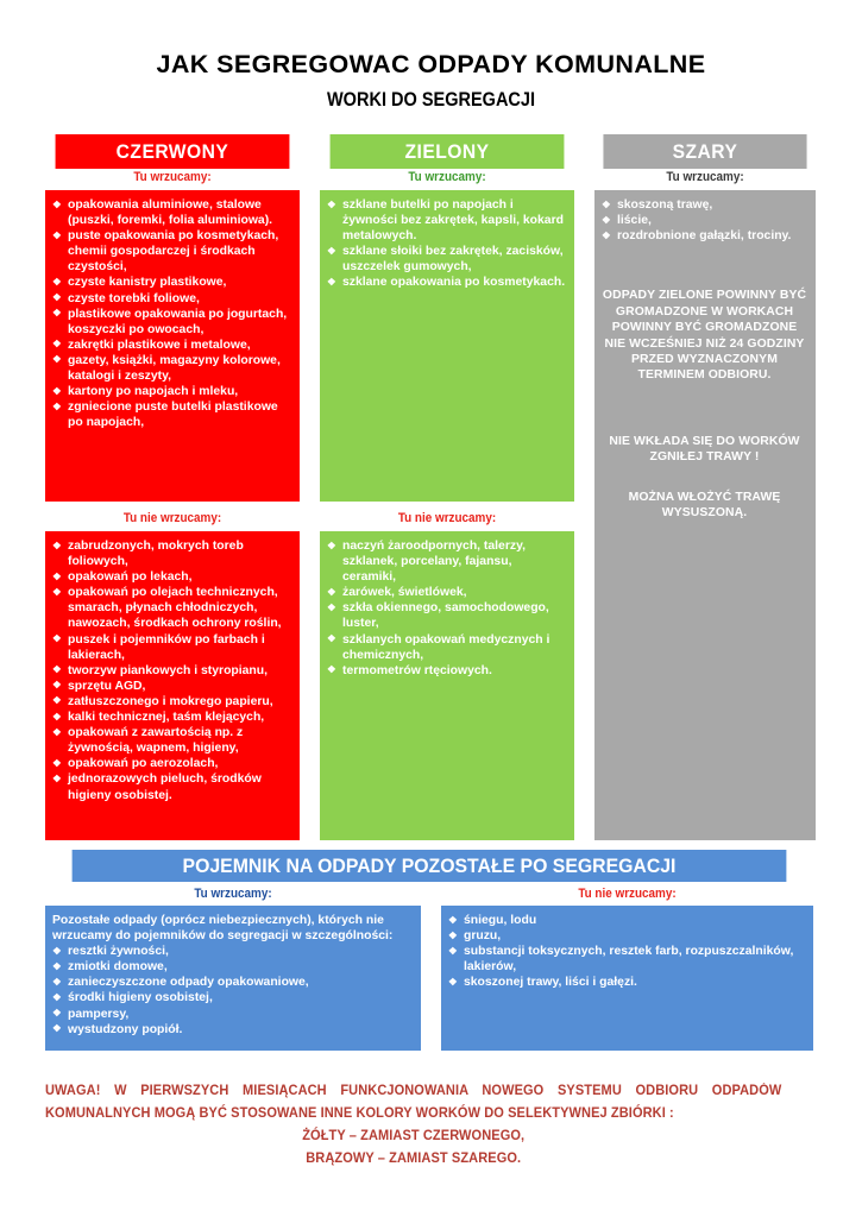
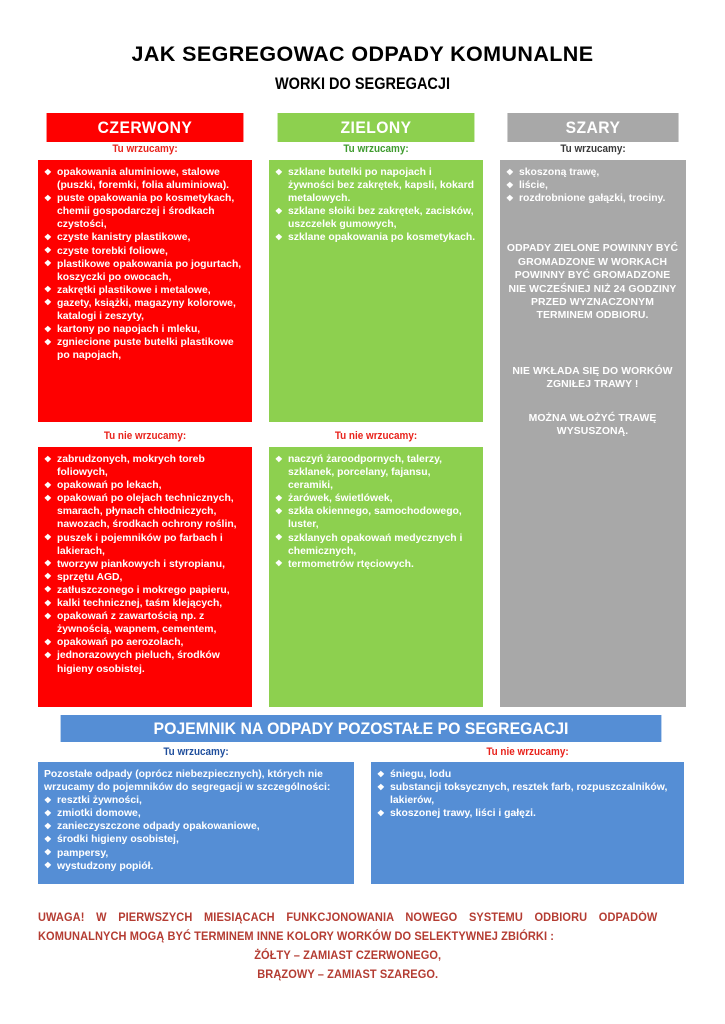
  JAK SEGREGOWAC ODPADY KOMUNALNE
  WORKI DO SEGREGACJI
  CZERWONY
  Tu wrzucamy:
  opakowania aluminiowe, stalowe (puszki, foremki, folia aluminiowa).
  puste opakowania po kosmetykach, chemii gospodarczej i środkach czystości,
  czyste kanistry plastikowe,
  czyste torebki foliowe,
  plastikowe opakowania po jogurtach, koszyczki po owocach,
  zakrętki plastikowe i metalowe,
  gazety, książki, magazyny kolorowe, katalogi i zeszyty,
  kartony po napojach i mleku,
  zgniecione puste butelki plastikowe po napojach,
  Tu nie wrzucamy:
  zabrudzonych, mokrych toreb foliowych,
  opakowań po lekach,
  opakowań po olejach technicznych, smarach, płynach chłodniczych, nawozach, środkach ochrony roślin,
  puszek i pojemników po farbach i lakierach,
  tworzyw piankowych i styropianu,
  sprzętu AGD,
  zatłuszczonego i mokrego papieru,
  kalki technicznej, taśm klejących,
- opakowań z zawartością np. z żywnością, wapnem, higieny,
+ opakowań z zawartością np. z żywnością, wapnem, cementem,
  opakowań po aerozolach,
  jednorazowych pieluch, środków higieny osobistej.
  ZIELONY
  Tu wrzucamy:
  szklane butelki po napojach i żywności bez zakrętek, kapsli, kokard metalowych.
  szklane słoiki bez zakrętek, zacisków, uszczelek gumowych,
  szklane opakowania po kosmetykach.
  Tu nie wrzucamy:
  naczyń żaroodpornych, talerzy, szklanek, porcelany, fajansu, ceramiki,
  żarówek, świetlówek,
  szkła okiennego, samochodowego, luster,
  szklanych opakowań medycznych i chemicznych,
  termometrów rtęciowych.
  SZARY
  Tu wrzucamy:
  skoszoną trawę,
  liście,
  rozdrobnione gałązki, trociny.
  ODPADY ZIELONE POWINNY BYĆ GROMADZONE W WORKACH POWINNY BYĆ GROMADZONE NIE WCZEŚNIEJ NIŻ 24 GODZINY PRZED WYZNACZONYM TERMINEM ODBIORU.
  NIE WKŁADA SIĘ DO WORKÓW ZGNIŁEJ TRAWY !
  MOŻNA WŁOŻYĆ TRAWĘ WYSUSZONĄ.
  POJEMNIK NA ODPADY POZOSTAŁE PO SEGREGACJI
  Tu wrzucamy:
  Tu nie wrzucamy:
  Pozostałe odpady (oprócz niebezpiecznych), których nie wrzucamy do pojemników do segregacji w szczególności:
  resztki żywności,
  zmiotki domowe,
  zanieczyszczone odpady opakowaniowe,
  środki higieny osobistej,
  pampersy,
  wystudzony popiół.
  śniegu, lodu
- gruzu,
  substancji toksycznych, resztek farb, rozpuszczalników, lakierów,
  skoszonej trawy, liści i gałęzi.
  UWAGA! W PIERWSZYCH MIESIĄCACH FUNKCJONOWANIA NOWEGO SYSTEMU ODBIORU ODPADÓW
- KOMUNALNYCH MOGĄ BYĆ STOSOWANE INNE KOLORY WORKÓW DO SELEKTYWNEJ ZBIÓRKI :
+ KOMUNALNYCH MOGĄ BYĆ TERMINEM INNE KOLORY WORKÓW DO SELEKTYWNEJ ZBIÓRKI :
  ŻÓŁTY – ZAMIAST CZERWONEGO,
  BRĄZOWY – ZAMIAST SZAREGO.
